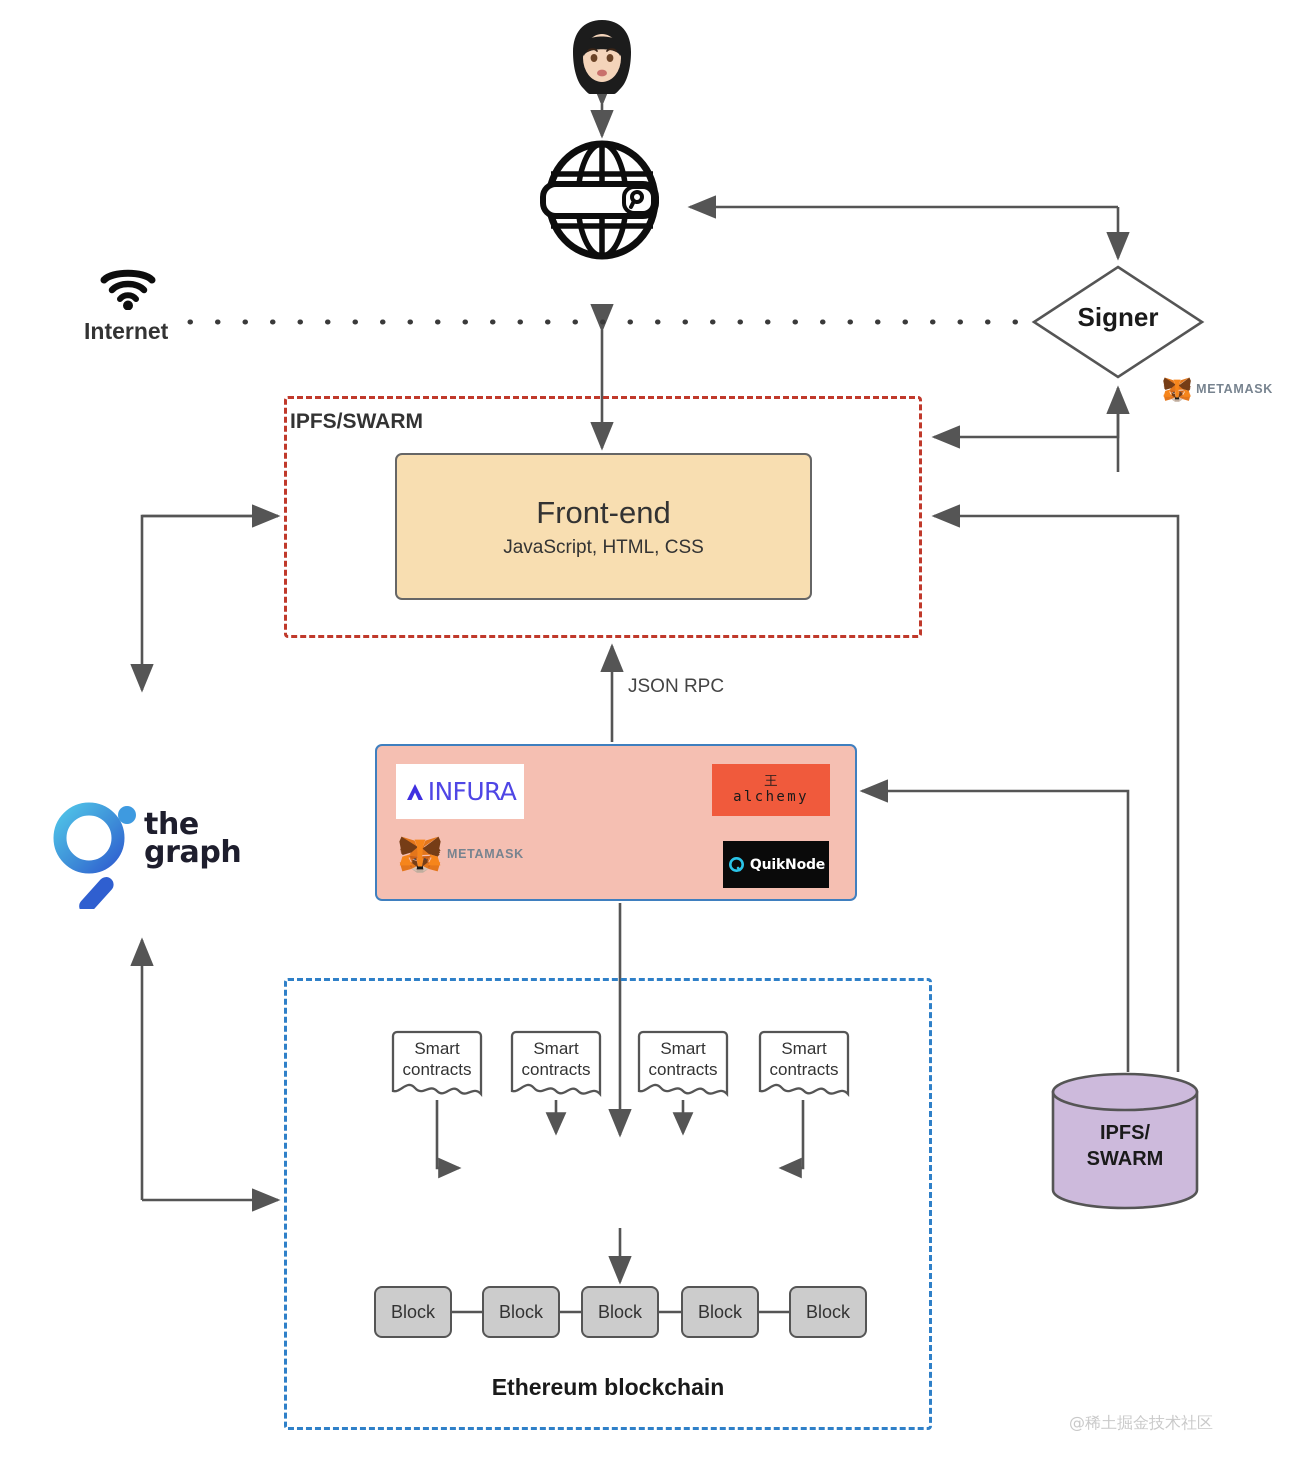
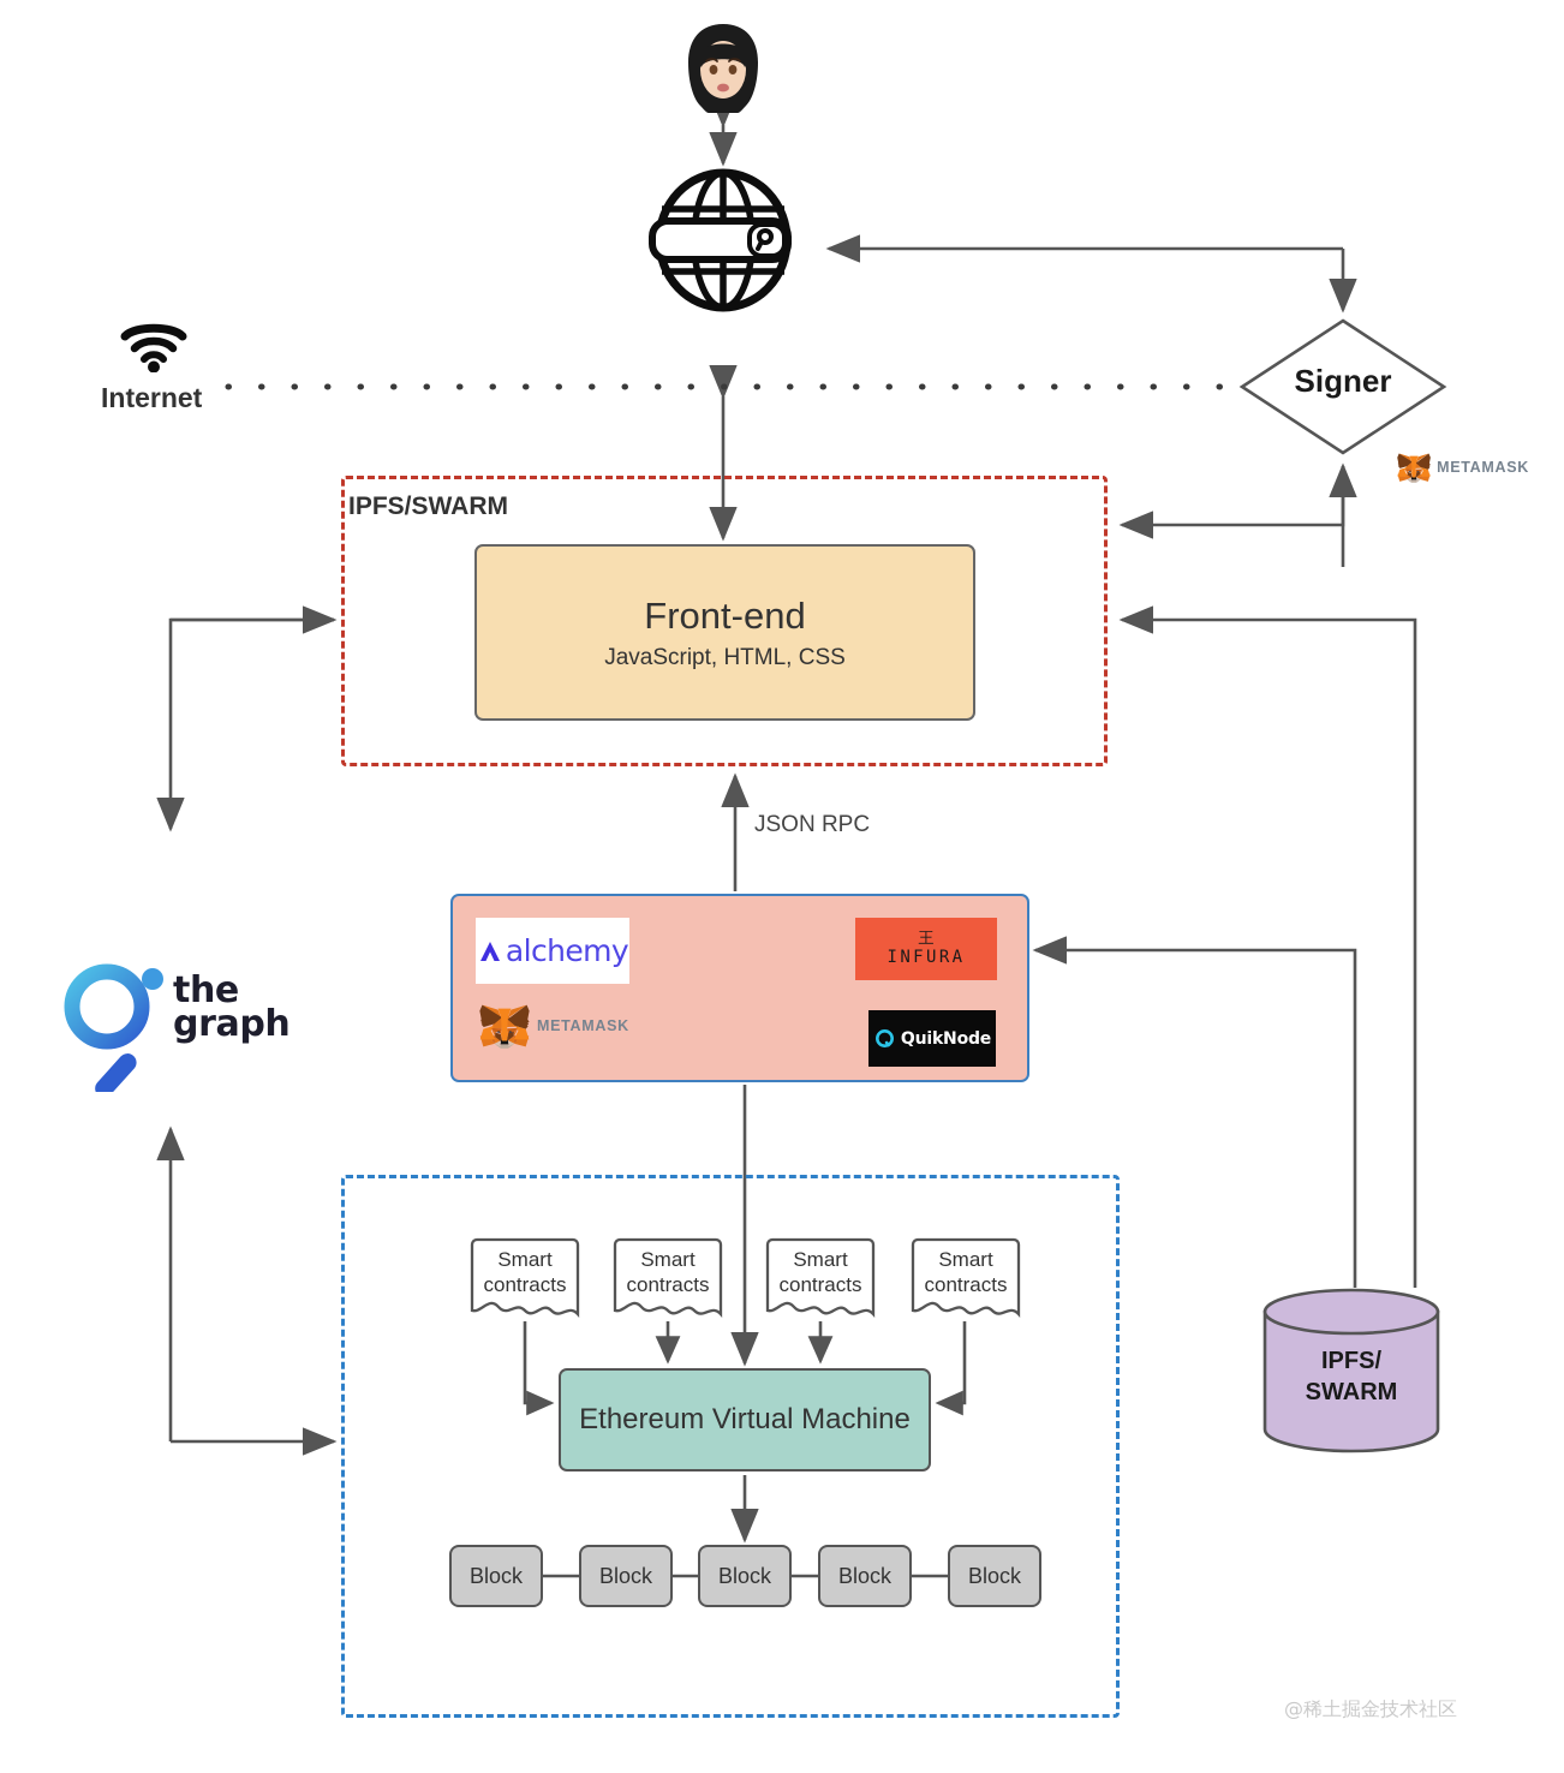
  Internet
  Signer
  METAMASK
  IPFS/SWARM
  Front-end
  JavaScript, HTML, CSS
  JSON RPC
  the
  graph
- INFURA
+ alchemy
  METAMASK
  王
- alchemy
+ INFURA
  QuikNode
  Smart
  contracts
  Smart
  contracts
  Smart
  contracts
  Smart
  contracts
+ Ethereum Virtual Machine
  Block
  Block
  Block
  Block
  Block
- Ethereum blockchain
  IPFS/
  SWARM
  @稀土掘金技术社区
